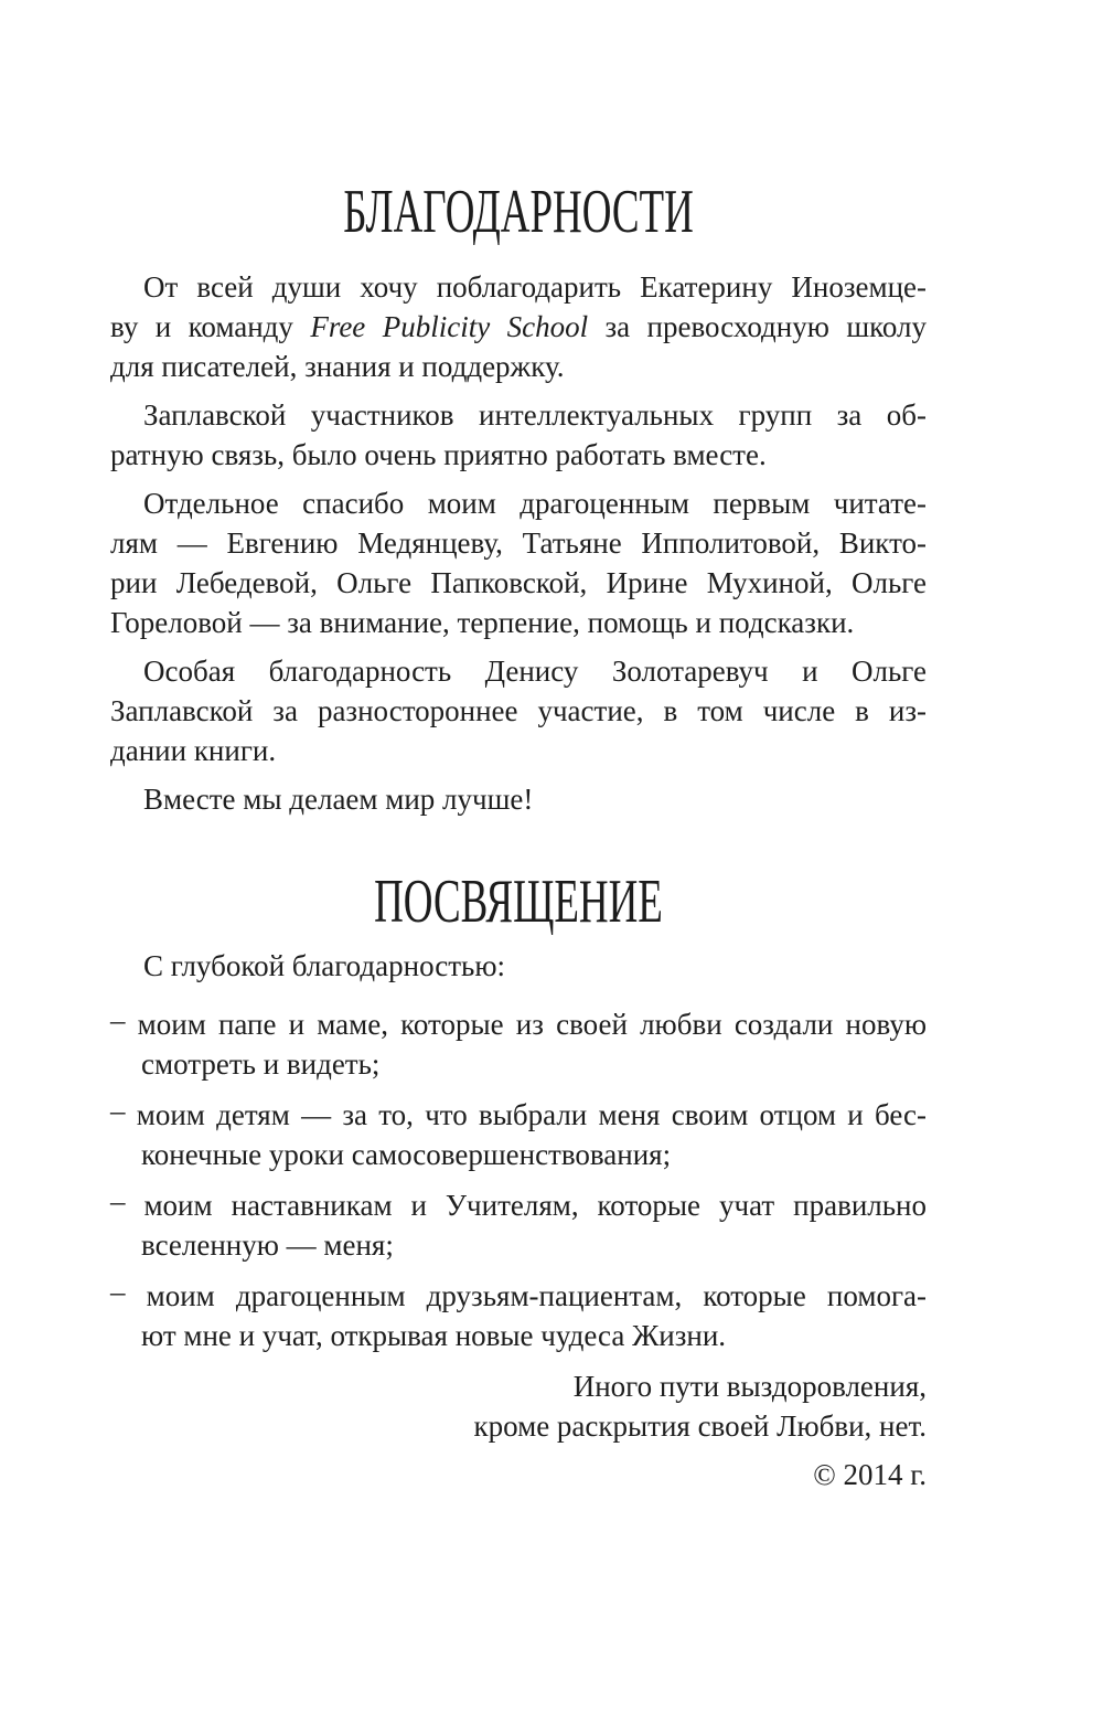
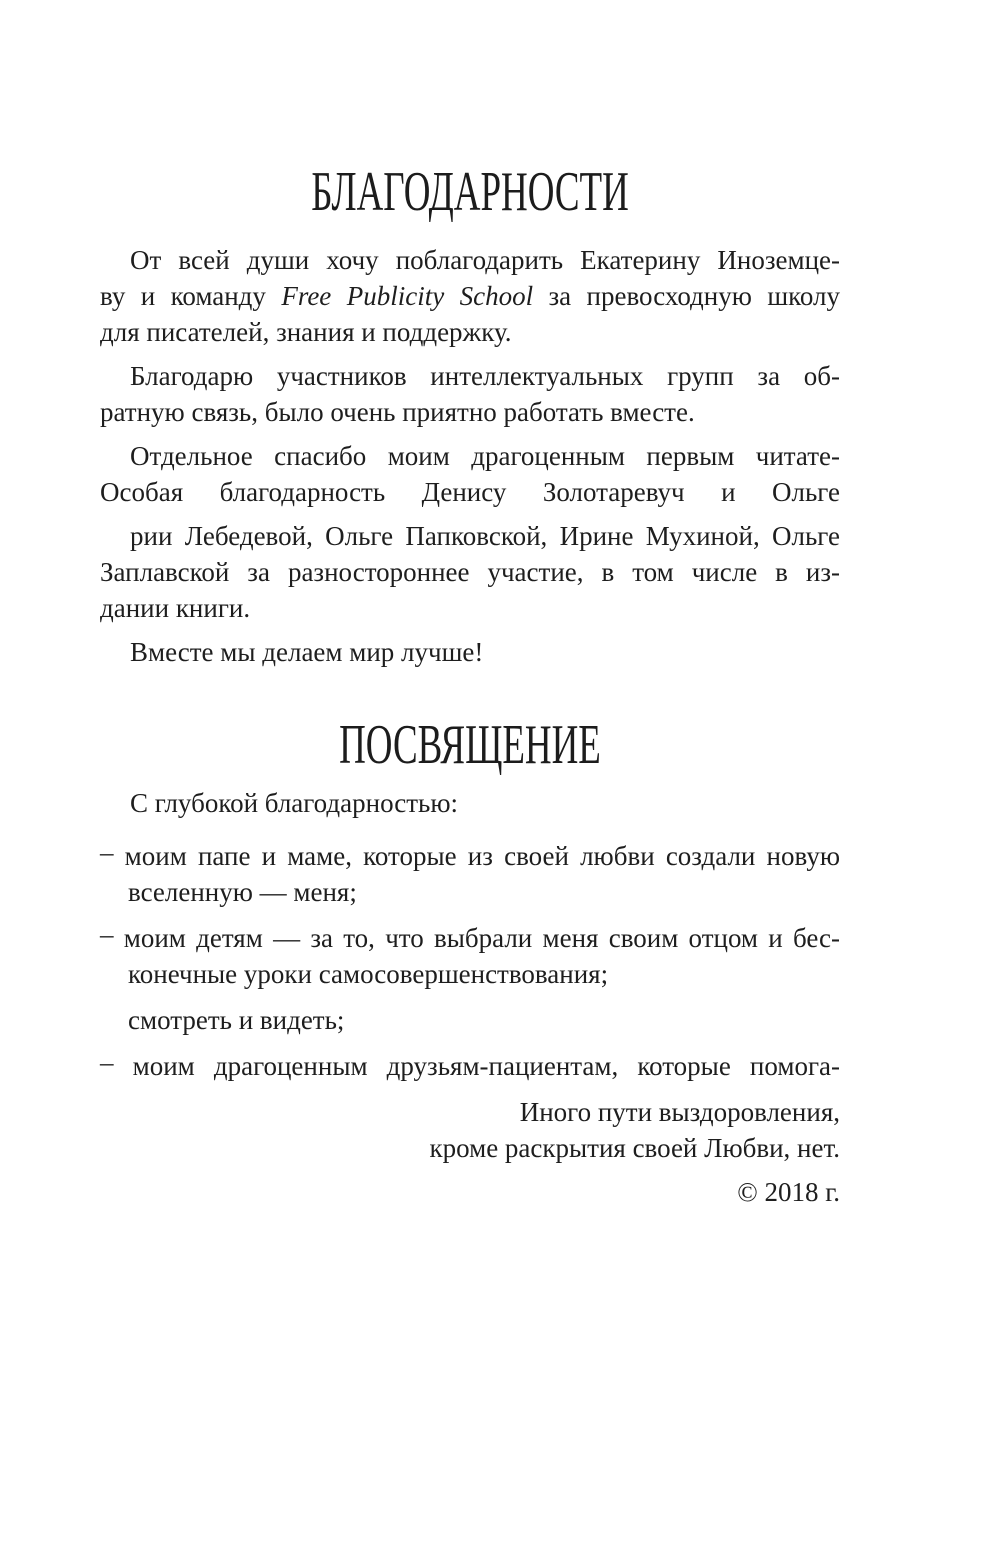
  БЛАГОДАРНОСТИ
  От всей души хочу поблагодарить Екатерину Иноземце-
  ву и команду Free Publicity School за превосходную школу
  для писателей, знания и поддержку.
- Заплавской участников интеллектуальных групп за об-
+ Благодарю участников интеллектуальных групп за об-
  ратную связь, было очень приятно работать вместе.
  Отдельное спасибо моим драгоценным первым читате-
- лям — Евгению Медянцеву, Татьяне Ипполитовой, Викто-
- рии Лебедевой, Ольге Папковской, Ирине Мухиной, Ольге
+ Особая благодарность Денису Золотаревуч и Ольге
- Гореловой — за внимание, терпение, помощь и подсказки.
- Особая благодарность Денису Золотаревуч и Ольге
+ рии Лебедевой, Ольге Папковской, Ирине Мухиной, Ольге
  Заплавской за разностороннее участие, в том числе в из-
  дании книги.
  Вместе мы делаем мир лучше!
  ПОСВЯЩЕНИЕ
  С глубокой благодарностью:
  – моим папе и маме, которые из своей любви создали новую
- смотреть и видеть;
+ вселенную — меня;
  – моим детям — за то, что выбрали меня своим отцом и бес-
  конечные уроки самосовершенствования;
- – моим наставникам и Учителям, которые учат правильно
- вселенную — меня;
+ смотреть и видеть;
  – моим драгоценным друзьям-пациентам, которые помога-
- ют мне и учат, открывая новые чудеса Жизни.
  Иного пути выздоровления,
  кроме раскрытия своей Любви, нет.
- © 2014 г.
+ © 2018 г.
